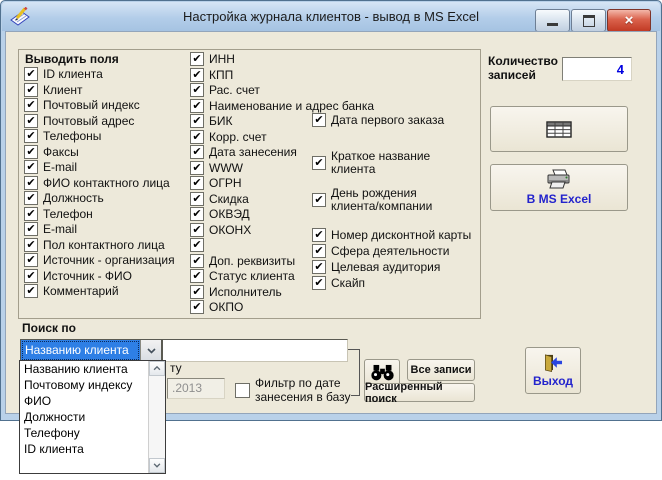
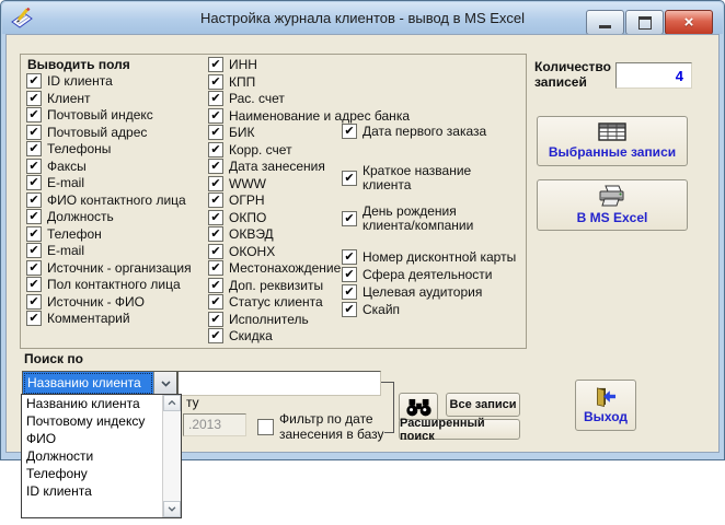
  Настройка журнала клиентов - вывод в MS Excel
  ×
  Выводить поля
  ✔
  ID клиента
  ✔
  Клиент
  ✔
  Почтовый индекс
  ✔
  Почтовый адрес
  ✔
  Телефоны
  ✔
  Факсы
  ✔
  E-mail
  ✔
  ФИО контактного лица
  ✔
  Должность
  ✔
  Телефон
  ✔
  E-mail
  ✔
- Пол контактного лица
+ Источник - организация
  ✔
- Источник - организация
+ Пол контактного лица
  ✔
  Источник - ФИО
  ✔
  Комментарий
  ✔
  ИНН
  ✔
  КПП
  ✔
  Рас. счет
  ✔
  Наименование и адрес банка
  ✔
  БИК
  ✔
  Корр. счет
  ✔
  Дата занесения
  ✔
  WWW
  ✔
  ОГРН
  ✔
- Скидка
+ ОКПО
  ✔
  ОКВЭД
  ✔
  ОКОНХ
  ✔
+ Местонахождение
  ✔
  Доп. реквизиты
  ✔
  Статус клиента
  ✔
  Исполнитель
  ✔
- ОКПО
+ Скидка
  ✔
  Дата первого заказа
  ✔
  Краткое название клиента
  ✔
  День рождения клиента/компании
  ✔
  Номер дисконтной карты
  ✔
  Сфера деятельности
  ✔
  Целевая аудитория
  ✔
  Скайп
  Количество записей
  4
+ Выбранные записи
  В MS Excel
  Поиск по
  Названию клиента
  Все записи
  Расширенный поиск
  ту
  .2013
  Фильтр по дате занесения в базу
  Выход
  Названию клиента
  Почтовому индексу
  ФИО
  Должности
  Телефону
  ID клиента
